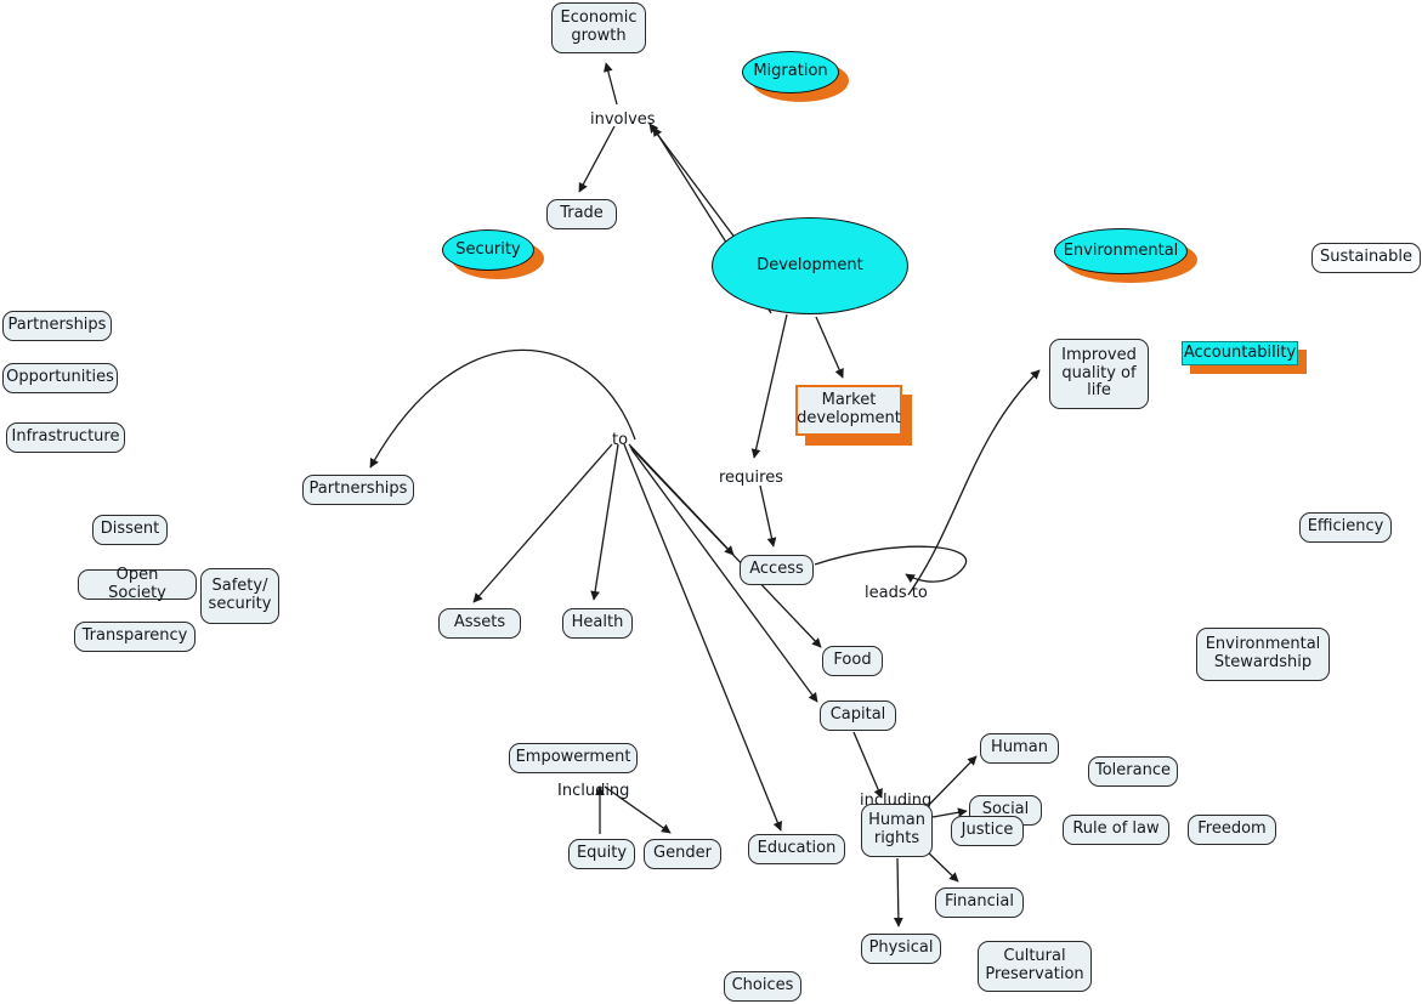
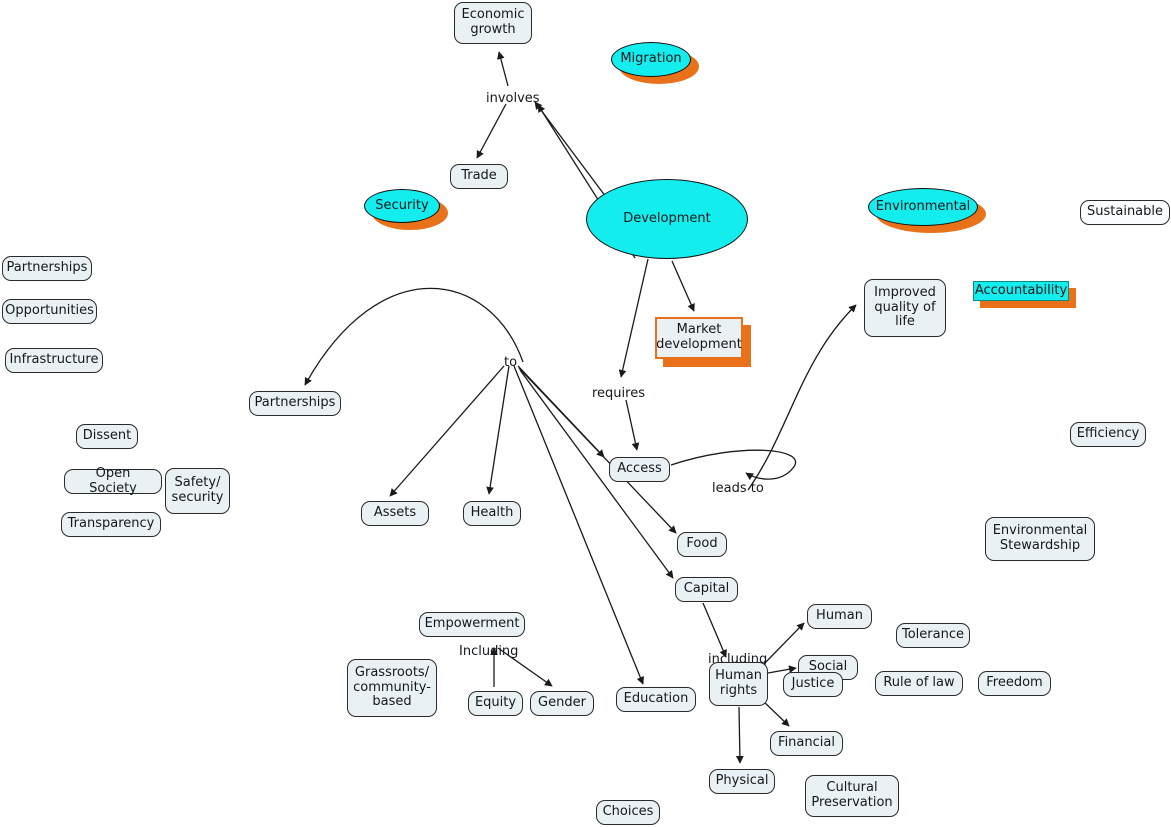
  Economic
  growth
  Migration
  Trade
  Security
  Development
  Environmental
  Sustainable
  Accountability
  Improved
  quality of
  life
  Partnerships
  Opportunities
  Infrastructure
  Market
  development
  Partnerships
  Dissent
  Efficiency
  Open Society
  Safety/
  security
  Access
  Assets
  Health
  Transparency
  Environmental
  Stewardship
  Food
  Capital
  Human
  Empowerment
  Tolerance
  Social
+ Grassroots/
+ community-
+ based
  Human
  rights
  Rule of law
  Freedom
  Justice
  Education
  Equity
  Gender
  Financial
  Physical
  Cultural
  Preservation
  Choices
  involves
  to
  requires
  leads to
  including
  Including
